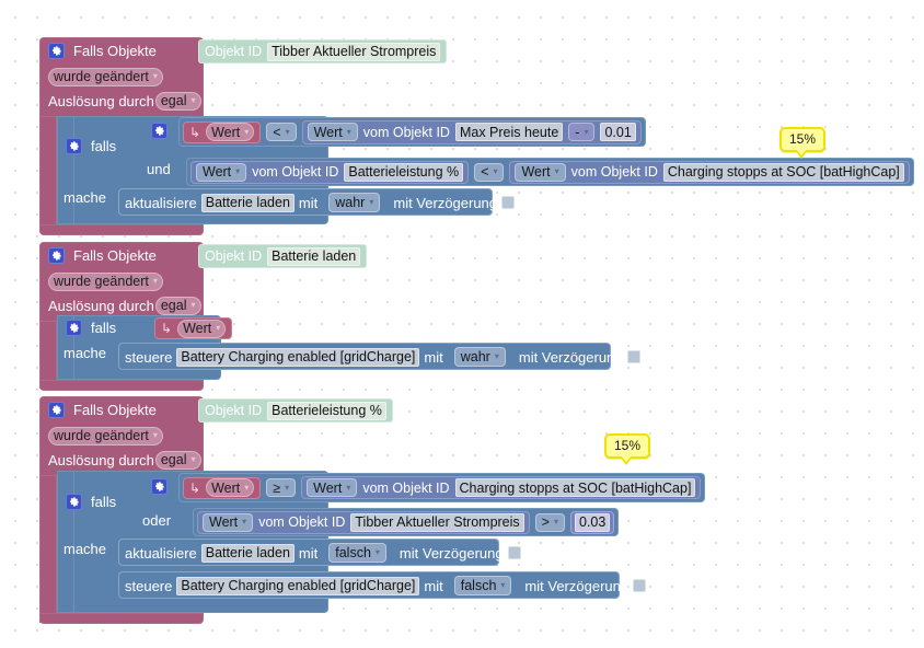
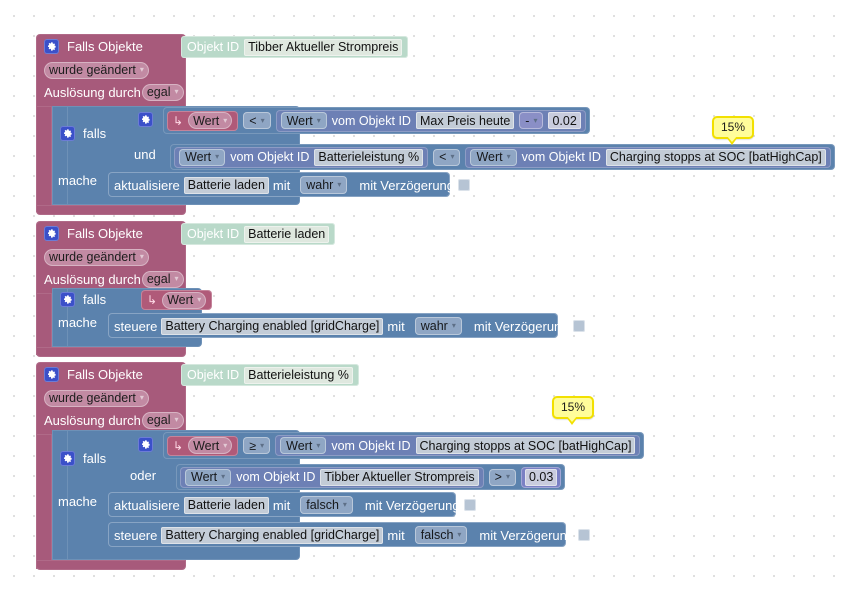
  Falls Objekte
  wurde geändert
  ▾
  Auslösung durch
  egal
  ▾
  falls
  mache
  Objekt ID
  Tibber Aktueller Strompreis
  ↳
  Wert
  ▾
  <
  ▾
  Wert
  ▾
  vom Objekt ID
  Max Preis heute
  -
  ▾
- 0.01
+ 0.02
  und
  Wert
  ▾
  vom Objekt ID
  Batterieleistung %
  <
  ▾
  Wert
  ▾
  vom Objekt ID
  Charging stopps at SOC [batHighCap]
  aktualisiere
  Batterie laden
  mit
  wahr
  ▾
  mit Verzögerung
  15%
  Falls Objekte
  wurde geändert
  ▾
  Auslösung durch
  egal
  ▾
  Objekt ID
  Batterie laden
  falls
  ↳
  Wert
  ▾
  mache
  steuere
  Battery Charging enabled [gridCharge]
  mit
  wahr
  ▾
  mit Verzögerung
  Falls Objekte
  wurde geändert
  ▾
  Auslösung durch
  egal
  ▾
  Objekt ID
  Batterieleistung %
  falls
  ↳
  Wert
  ▾
  ≥
  ▾
  Wert
  ▾
  vom Objekt ID
  Charging stopps at SOC [batHighCap]
  oder
  Wert
  ▾
  vom Objekt ID
  Tibber Aktueller Strompreis
  >
  ▾
  0.03
  mache
  aktualisiere
  Batterie laden
  mit
  falsch
  ▾
  mit Verzögerung
  steuere
  Battery Charging enabled [gridCharge]
  mit
  falsch
  ▾
  mit Verzögerung
  15%
